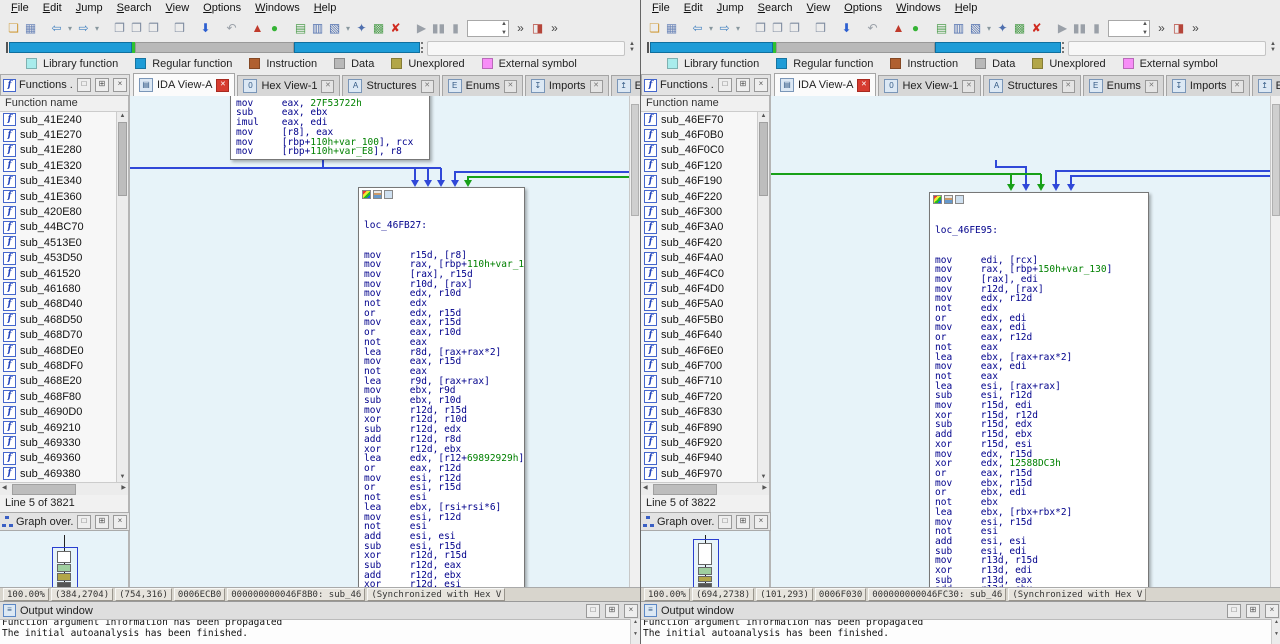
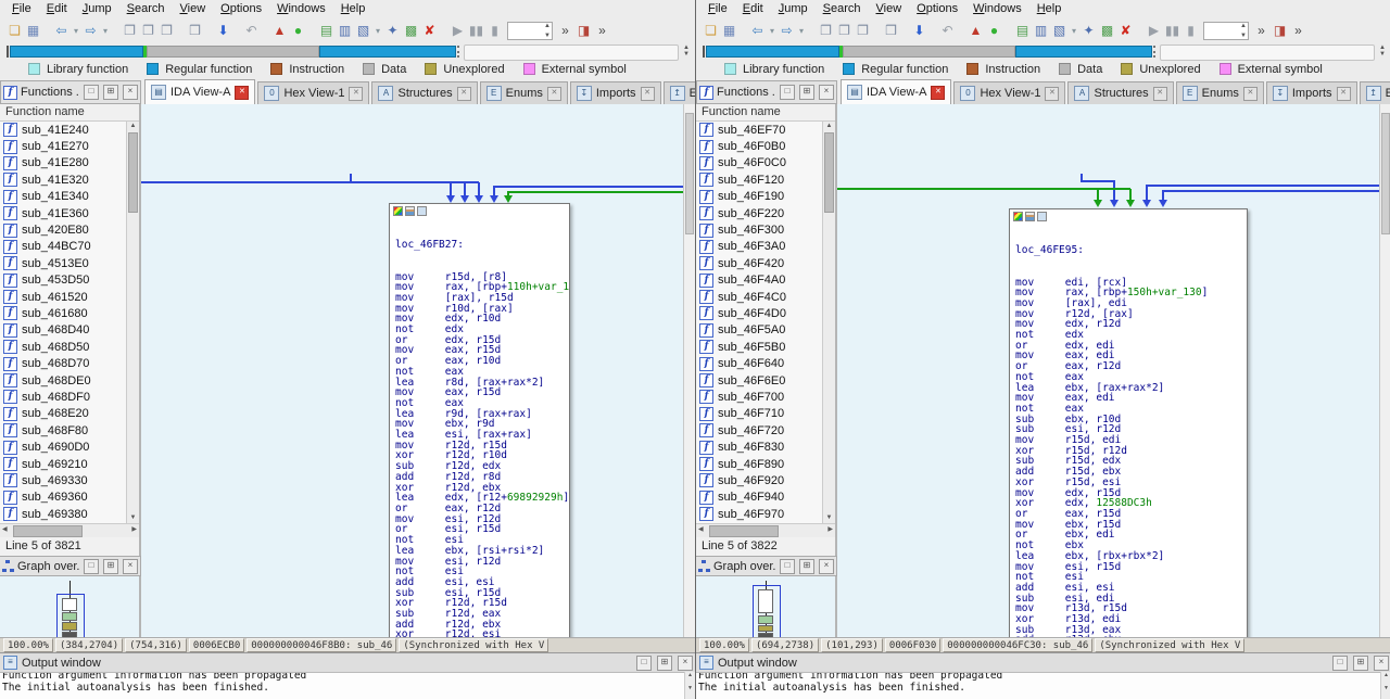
  File
  Edit
  Jump
  Search
  View
  Options
  Windows
  Help
  ❏
  ▦
  ⇦
  ▾
  ⇨
  ▾
  ❐
  ❐
  ❐
  ❒
  ⬇
  ↶
  ▲
  ●
  ▤
  ▥
  ▧
  ▾
  ✦
  ▩
  ✘
  ▶
  ▮▮
  ▮
  »
  ◨
  »
  Library function
  Regular function
  Instruction
  Data
  Unexplored
  External symbol
  f
  Functions .
  □
  ⊞
  ×
  ▤
  IDA View-A
  0
  Hex View-1
  A
  Structures
  E
  Enums
  ↧
  Imports
  ↥
  Function name
  f
  sub_41E240
  f
  sub_41E270
  f
  sub_41E280
  f
  sub_41E320
  f
  sub_41E340
  f
  sub_41E360
  f
  sub_420E80
  f
  sub_44BC70
  f
  sub_4513E0
  f
  sub_453D50
  f
  sub_461520
  f
  sub_461680
  f
  sub_468D40
  f
  sub_468D50
  f
  sub_468D70
  f
  sub_468DE0
  f
  sub_468DF0
  f
  sub_468E20
  f
  sub_468F80
  f
  sub_4690D0
  f
  sub_469210
  f
  sub_469330
  f
  sub_469360
  f
  sub_469380
  Line 5 of 3821
  Graph over.
  □
  ⊞
  ×
- mov eax, 27F53722h
- sub eax, ebx
- imul eax, edi
- mov [r8], eax
- mov [rbp+110h+var_100], rcx
- mov [rbp+110h+var_E8], r8
  loc_46FB27:
  mov r15d, [r8]
  mov rax, [rbp+110h+var_1
  mov [rax], r15d
  mov r10d, [rax]
  mov edx, r10d
  not edx
  or edx, r15d
  mov eax, r15d
  or eax, r10d
  not eax
  lea r8d, [rax+rax*2]
  mov eax, r15d
  not eax
  lea r9d, [rax+rax]
  mov ebx, r9d
- sub ebx, r10d
+ lea esi, [rax+rax]
  mov r12d, r15d
  xor r12d, r10d
  sub r12d, edx
  add r12d, r8d
  xor r12d, ebx
  lea edx, [r12+69892929h]
  or eax, r12d
  mov esi, r12d
  or esi, r15d
  not esi
- lea ebx, [rsi+rsi*6]
+ lea ebx, [rsi+rsi*2]
  mov esi, r12d
  not esi
  add esi, esi
  sub esi, r15d
  xor r12d, r15d
  sub r12d, eax
  add r12d, ebx
  xor r12d, esi
  100.00%
  (384,2704)
  (754,316)
  0006ECB0
  000000000046F8B0: sub_46
  (Synchronized with Hex V
  ≡
  Output window
  □
  ⊞
  ×
  Function argument information has been propagated
  The initial autoanalysis has been finished.
  File
  Edit
  Jump
  Search
  View
  Options
  Windows
  Help
  ❏
  ▦
  ⇦
  ▾
  ⇨
  ▾
  ❐
  ❐
  ❐
  ❒
  ⬇
  ↶
  ▲
  ●
  ▤
  ▥
  ▧
  ▾
  ✦
  ▩
  ✘
  ▶
  ▮▮
  ▮
  »
  ◨
  »
  Library function
  Regular function
  Instruction
  Data
  Unexplored
  External symbol
  f
  Functions .
  □
  ⊞
  ×
  ▤
  IDA View-A
  0
  Hex View-1
  A
  Structures
  E
  Enums
  ↧
  Imports
  ↥
  Function name
  f
  sub_46EF70
  f
  sub_46F0B0
  f
  sub_46F0C0
  f
  sub_46F120
  f
  sub_46F190
  f
  sub_46F220
  f
  sub_46F300
  f
  sub_46F3A0
  f
  sub_46F420
  f
  sub_46F4A0
  f
  sub_46F4C0
  f
  sub_46F4D0
  f
  sub_46F5A0
  f
  sub_46F5B0
  f
  sub_46F640
  f
  sub_46F6E0
  f
  sub_46F700
  f
  sub_46F710
  f
  sub_46F720
  f
  sub_46F830
  f
  sub_46F890
  f
  sub_46F920
  f
  sub_46F940
  f
  sub_46F970
  Line 5 of 3822
  Graph over.
  □
  ⊞
  ×
  loc_46FE95:
  mov edi, [rcx]
  mov rax, [rbp+150h+var_130]
  mov [rax], edi
  mov r12d, [rax]
  mov edx, r12d
  not edx
  or edx, edi
  mov eax, edi
  or eax, r12d
  not eax
  lea ebx, [rax+rax*2]
  mov eax, edi
  not eax
- lea esi, [rax+rax]
+ sub ebx, r10d
  sub esi, r12d
  mov r15d, edi
  xor r15d, r12d
  sub r15d, edx
  add r15d, ebx
  xor r15d, esi
  mov edx, r15d
  xor edx, 12588DC3h
  or eax, r15d
  mov ebx, r15d
  or ebx, edi
  not ebx
  lea ebx, [rbx+rbx*2]
  mov esi, r15d
  not esi
  add esi, esi
  sub esi, edi
  mov r13d, r15d
  xor r13d, edi
  sub r13d, eax
  100.00%
  (694,2738)
  (101,293)
  0006F030
  000000000046FC30: sub_46
  (Synchronized with Hex V
  ≡
  Output window
  □
  ⊞
  ×
  Function argument information has been propagated
  The initial autoanalysis has been finished.
